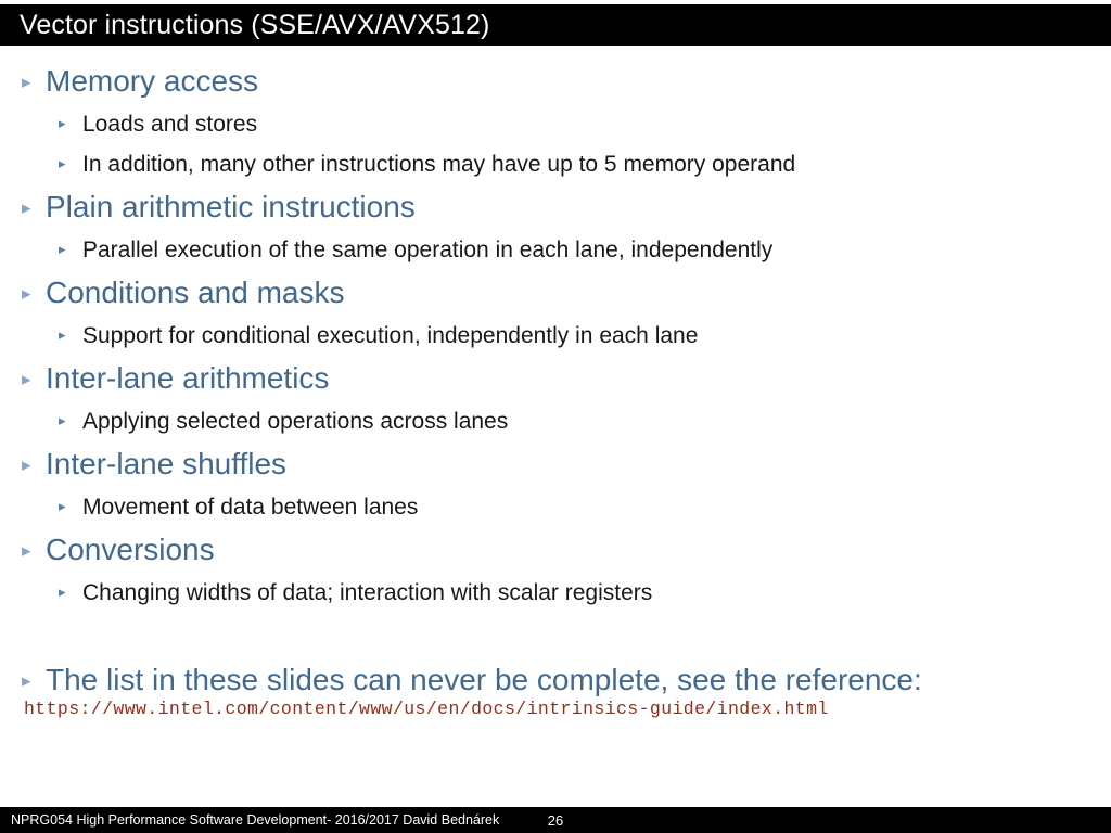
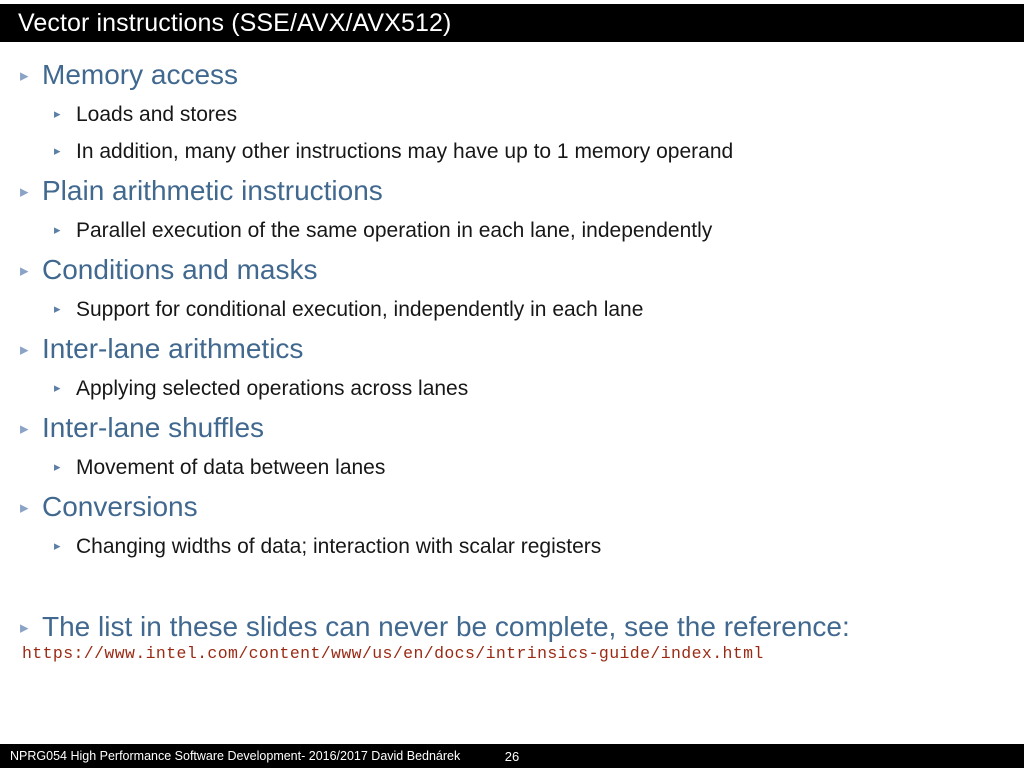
  Vector instructions (SSE/AVX/AVX512)
  ▸
  Memory access
  ▸
  Loads and stores
  ▸
- In addition, many other instructions may have up to 5 memory operand
+ In addition, many other instructions may have up to 1 memory operand
  ▸
  Plain arithmetic instructions
  ▸
  Parallel execution of the same operation in each lane, independently
  ▸
  Conditions and masks
  ▸
  Support for conditional execution, independently in each lane
  ▸
  Inter-lane arithmetics
  ▸
  Applying selected operations across lanes
  ▸
  Inter-lane shuffles
  ▸
  Movement of data between lanes
  ▸
  Conversions
  ▸
  Changing widths of data; interaction with scalar registers
  ▸
  The list in these slides can never be complete, see the reference:
  https://www.intel.com/content/www/us/en/docs/intrinsics-guide/index.html
  NPRG054 High Performance Software Development- 2016/2017 David Bednárek
  26
